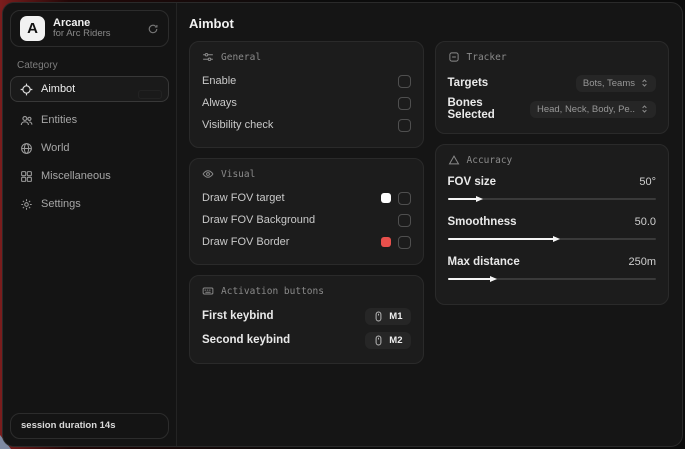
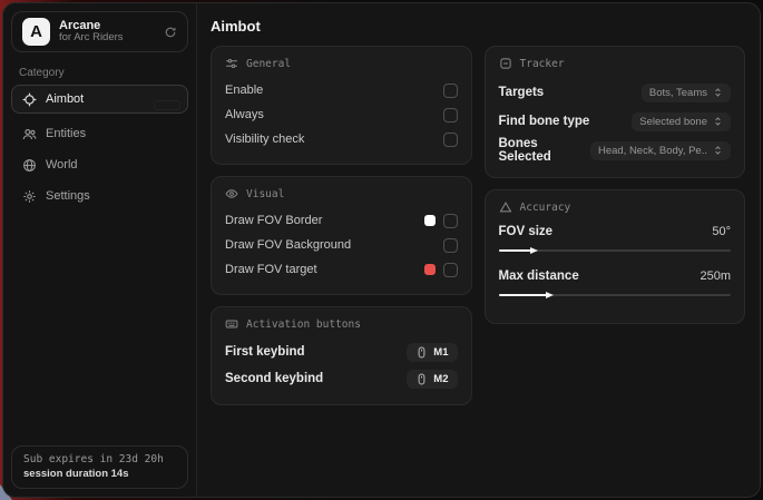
  A
  Arcane
  for Arc Riders
  Category
  Aimbot
  Entities
  World
- Miscellaneous
  Settings
+ Sub expires in 23d 20h
  session duration 14s
  Aimbot
  General
  Enable
  Always
  Visibility check
  Visual
- Draw FOV target
+ Draw FOV Border
  Draw FOV Background
- Draw FOV Border
+ Draw FOV target
  Activation buttons
  First keybind
  M1
  Second keybind
  M2
  Tracker
  Targets
  Bots, Teams
+ Find bone type
+ Selected bone
  Bones Selected
  Head, Neck, Body, Pe..
  Accuracy
  FOV size
  50°
- Smoothness
- 50.0
  Max distance
  250m
